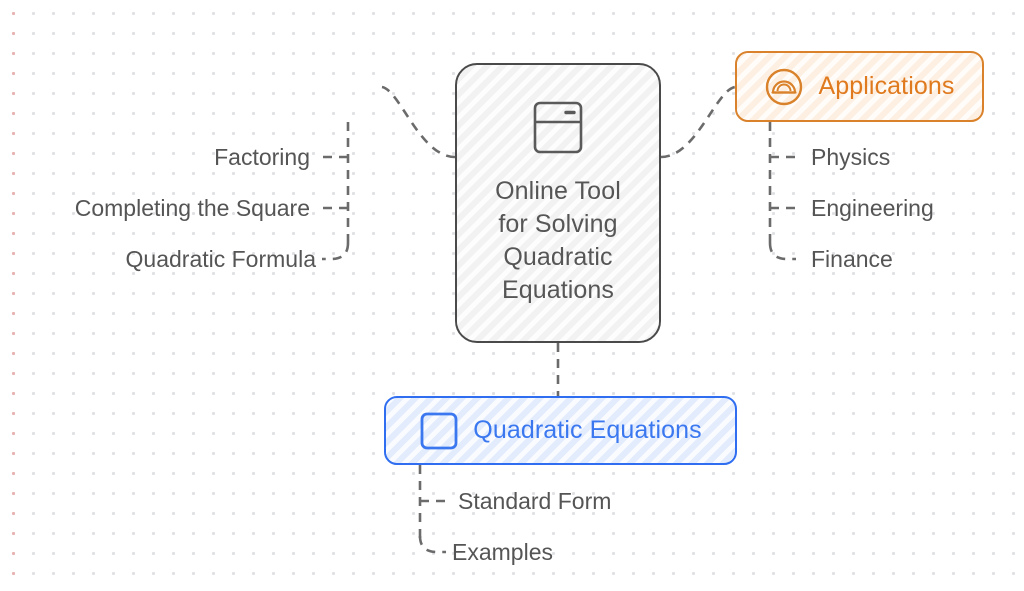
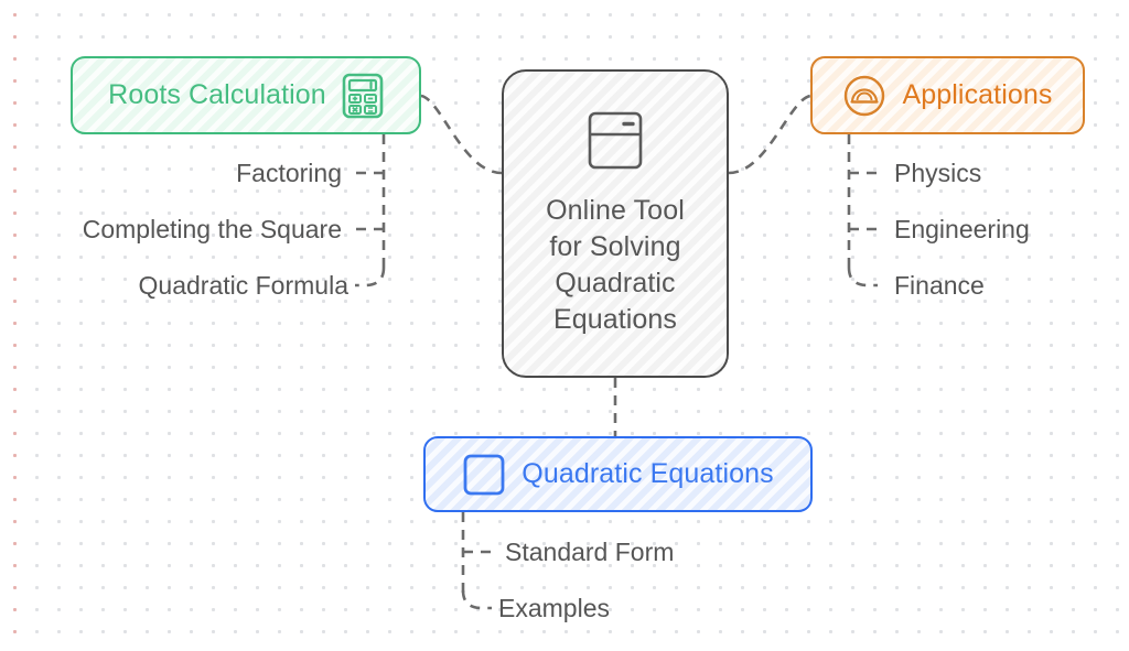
  Online Tool
  for Solving
  Quadratic
  Equations
+ Roots Calculation
  Applications
  Quadratic Equations
  Factoring
  Completing the Square
  Quadratic Formula
  Physics
  Engineering
  Finance
  Standard Form
  Examples
